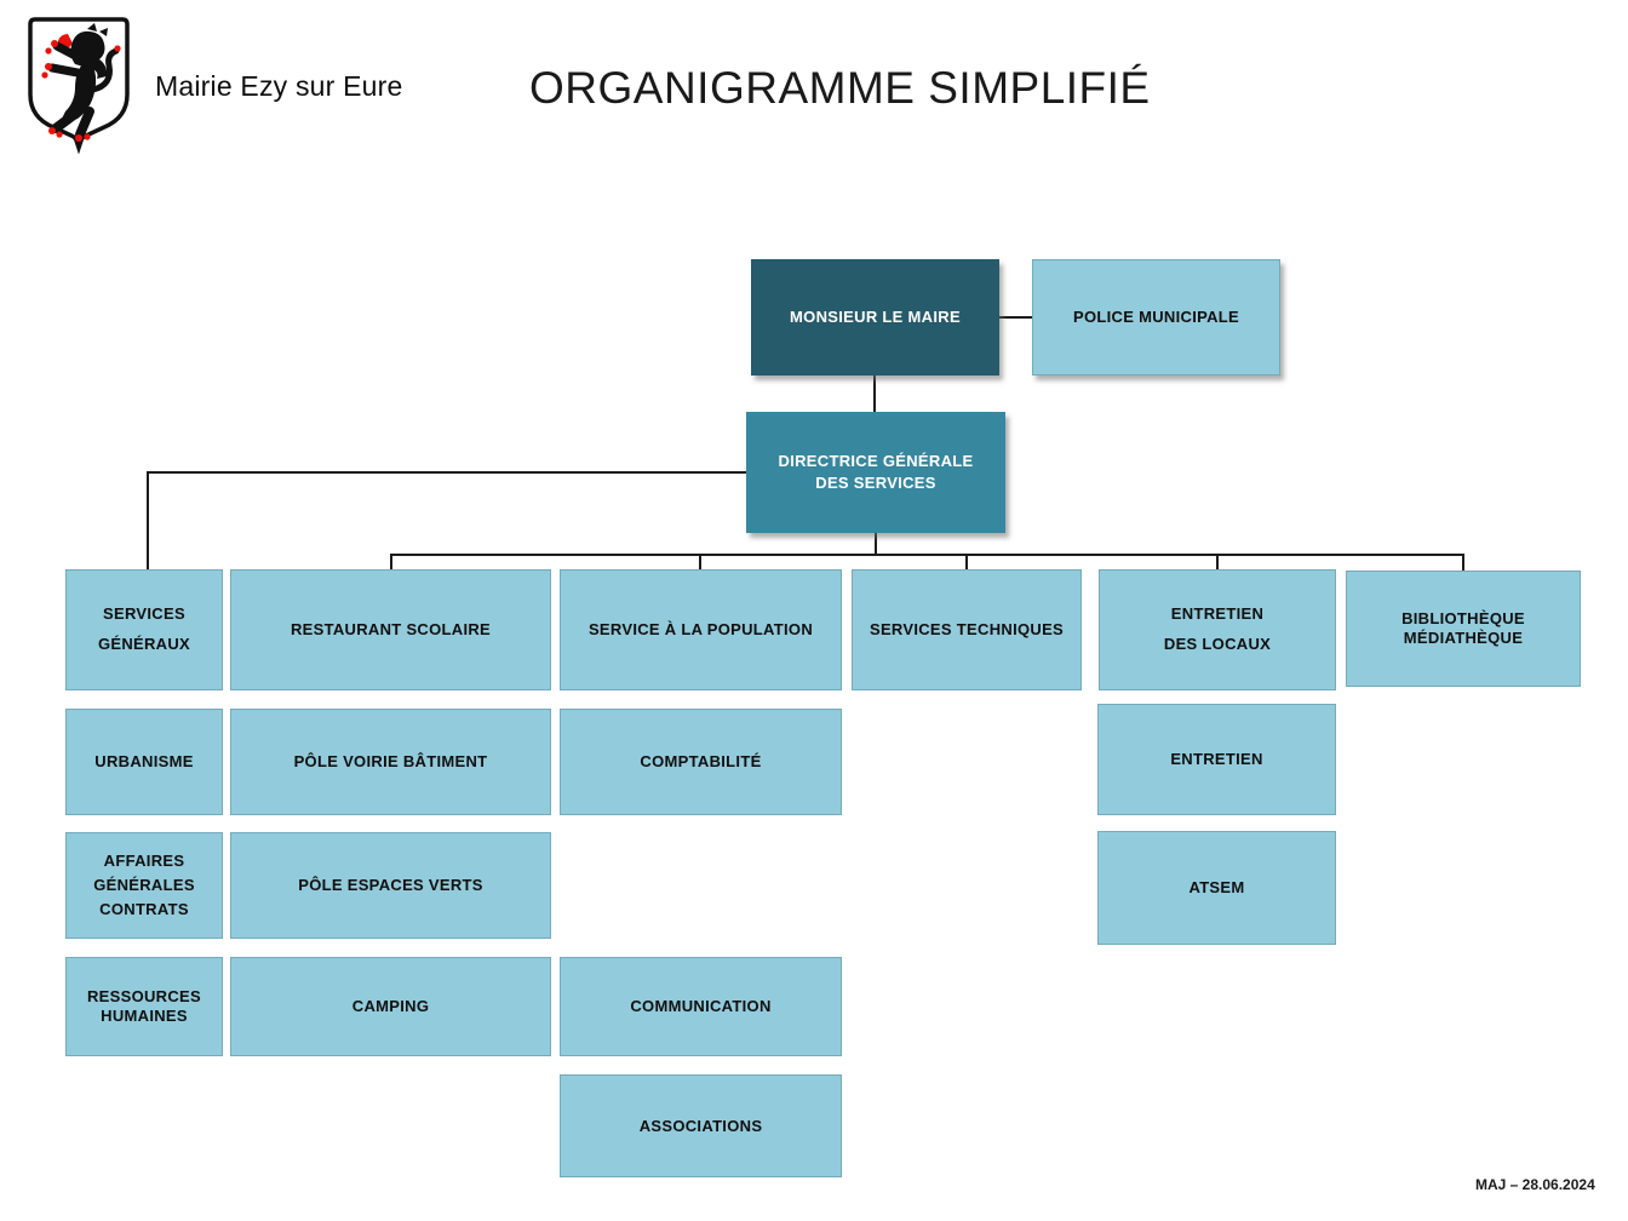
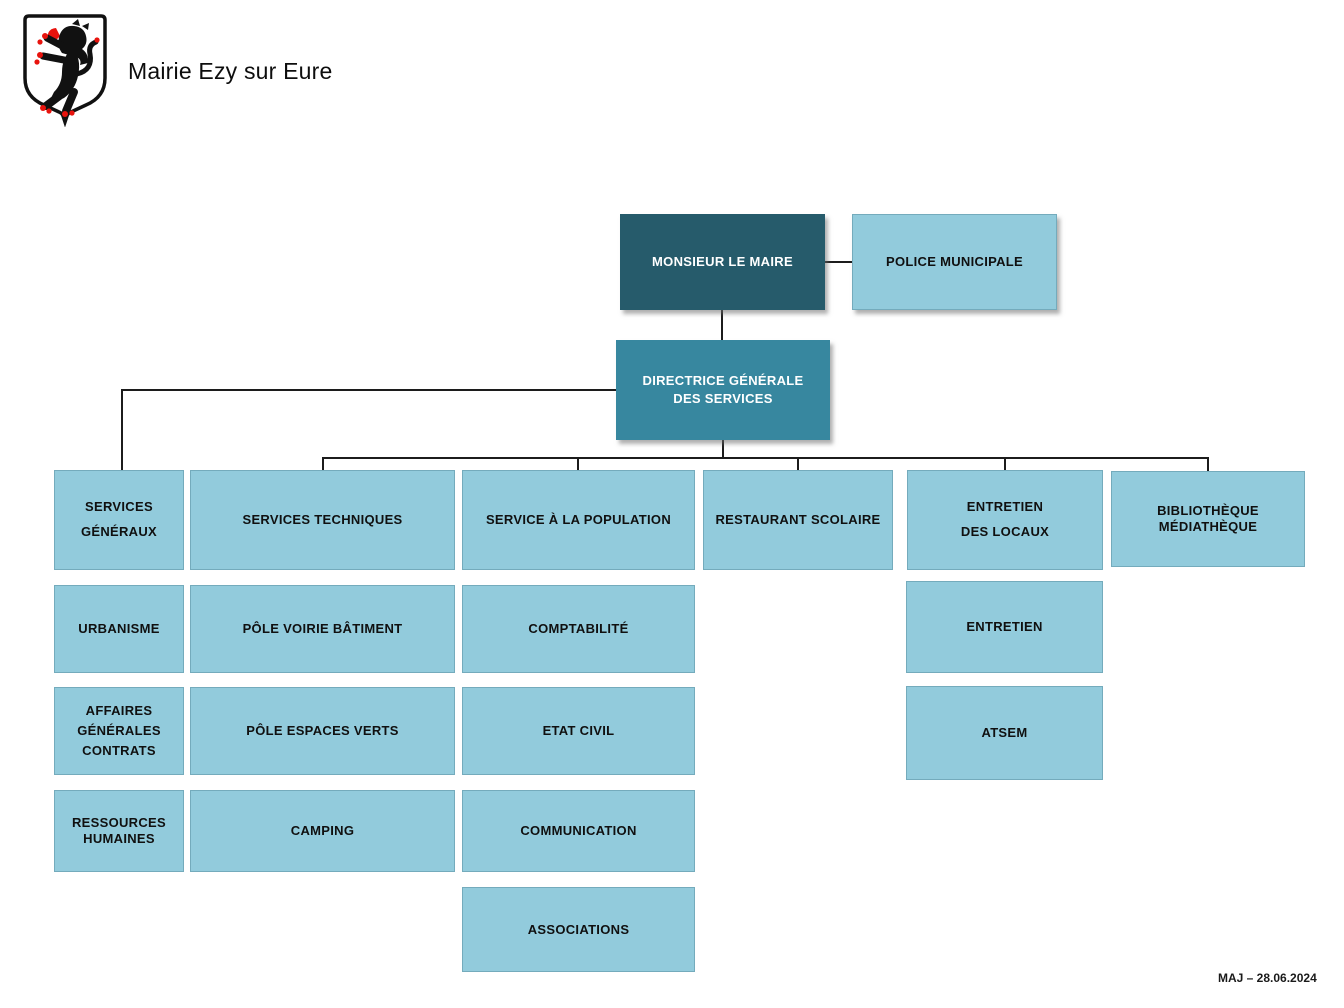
  Mairie Ezy sur Eure
- ORGANIGRAMME SIMPLIFIÉ
  MONSIEUR LE MAIRE
  POLICE MUNICIPALE
  DIRECTRICE GÉNÉRALE
  DES SERVICES
  SERVICES
  GÉNÉRAUX
- RESTAURANT SCOLAIRE
+ SERVICES TECHNIQUES
  SERVICE À LA POPULATION
- SERVICES TECHNIQUES
+ RESTAURANT SCOLAIRE
  ENTRETIEN
  DES LOCAUX
  BIBLIOTHÈQUE
  MÉDIATHÈQUE
  URBANISME
  AFFAIRES
  GÉNÉRALES
  CONTRATS
  RESSOURCES
  HUMAINES
  PÔLE VOIRIE BÂTIMENT
  PÔLE ESPACES VERTS
  CAMPING
  COMPTABILITÉ
+ ETAT CIVIL
  COMMUNICATION
  ASSOCIATIONS
  ENTRETIEN
  ATSEM
  MAJ – 28.06.2024
